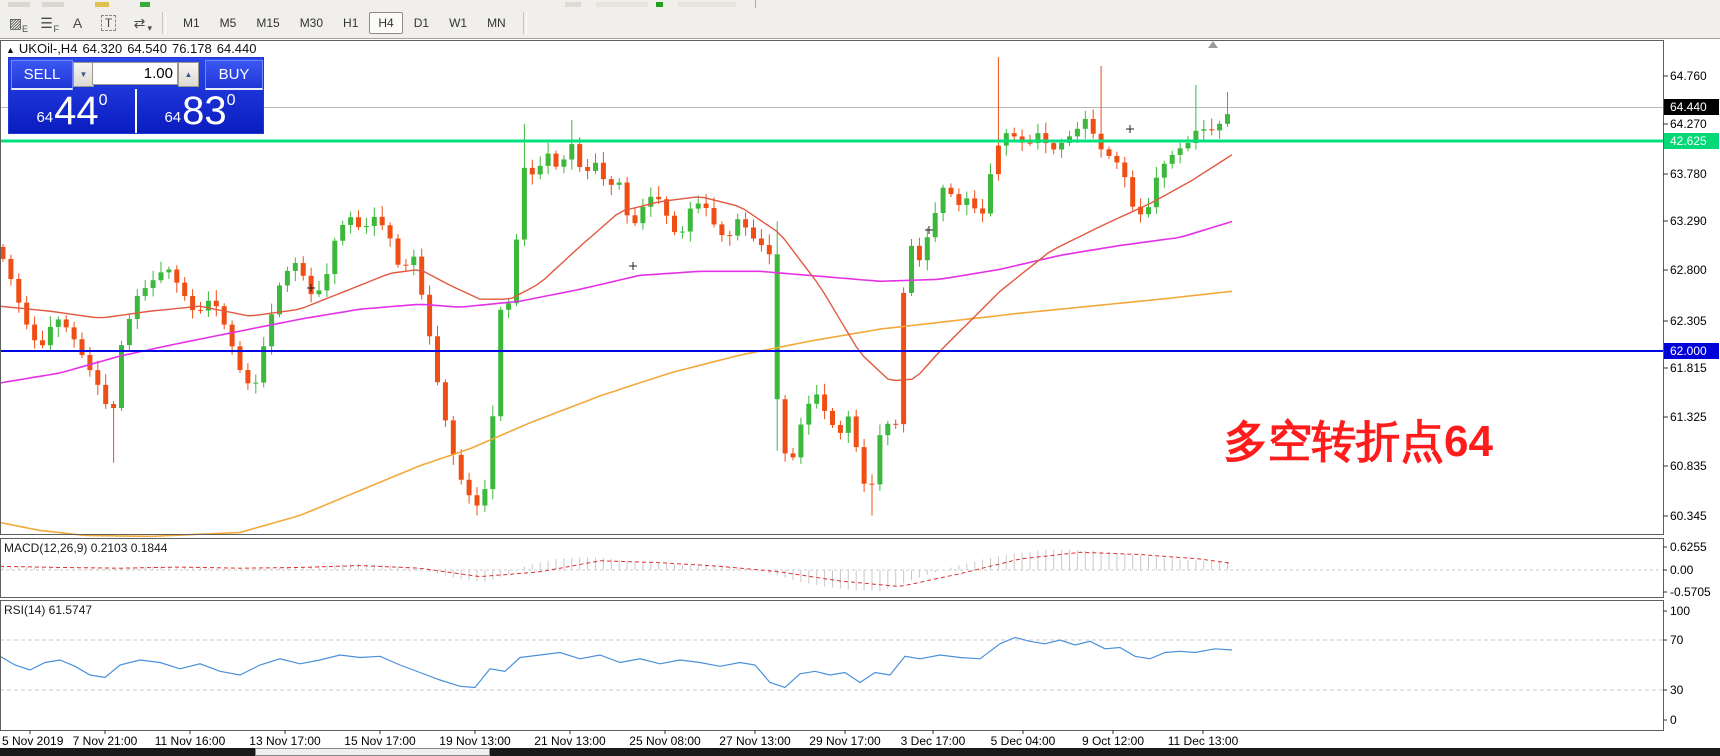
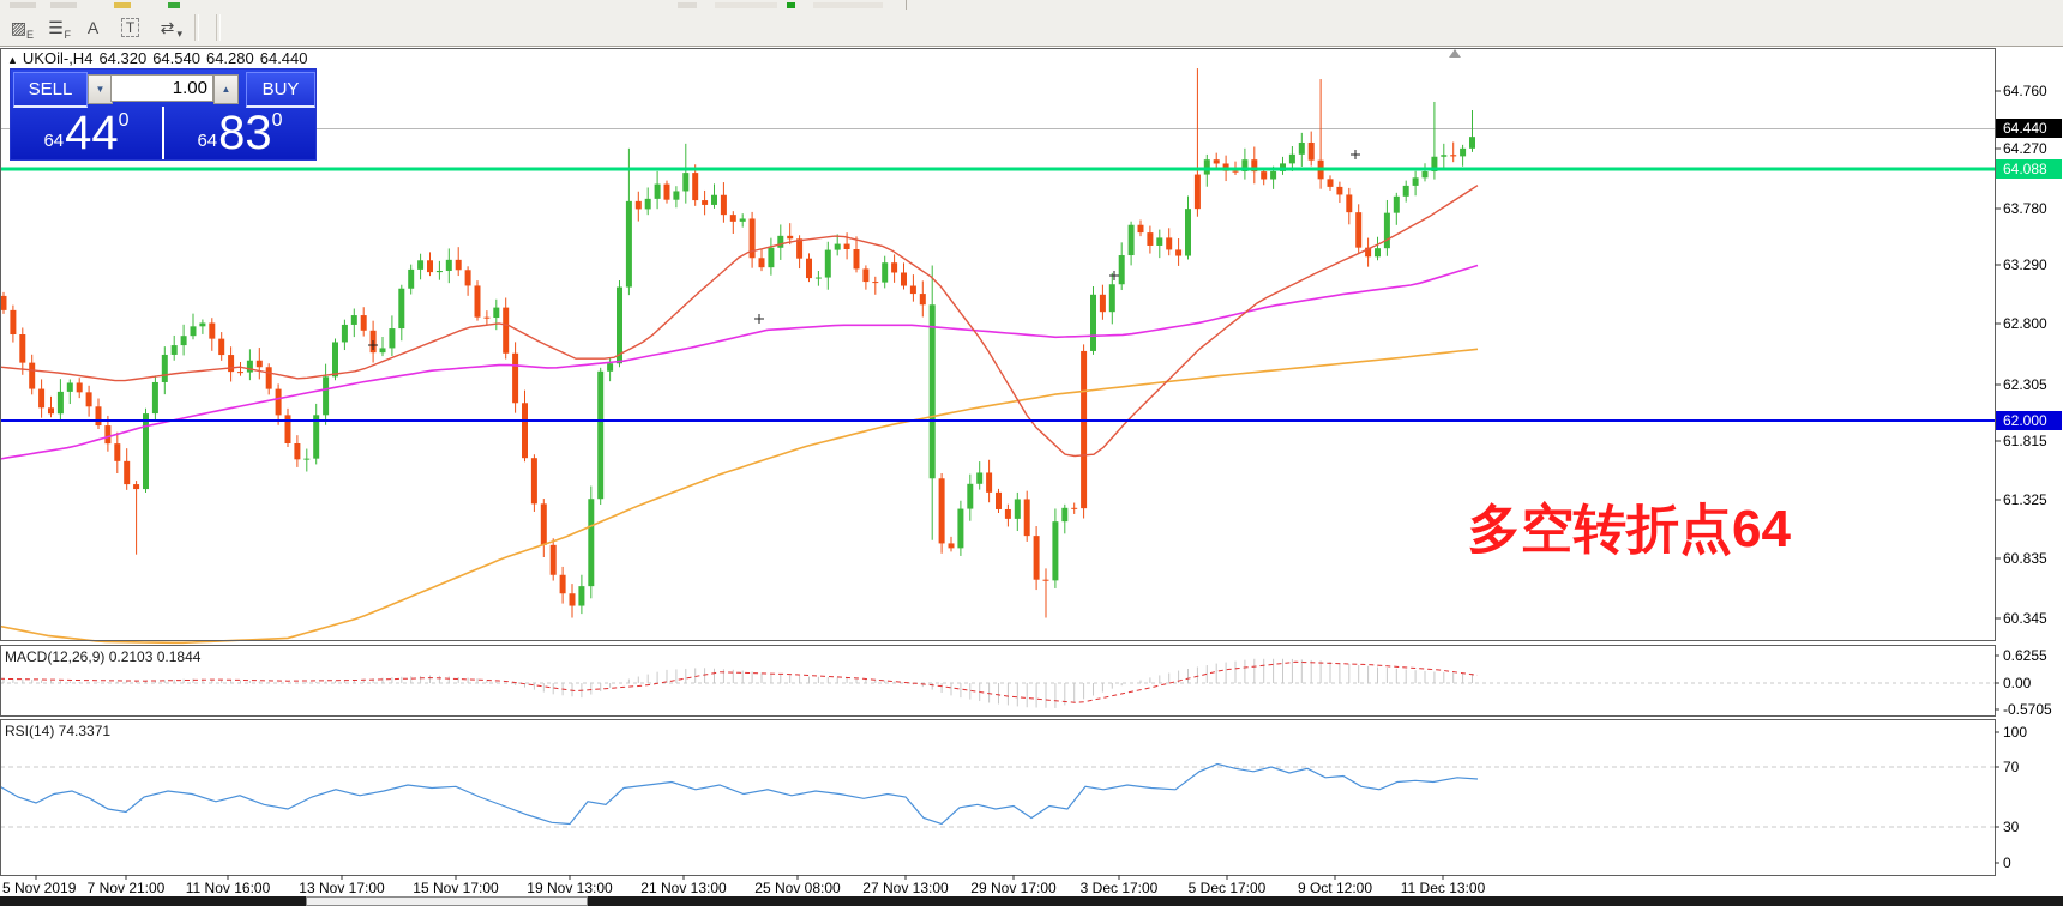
  64.760
  64.270
  63.780
  63.290
  62.800
  62.305
  61.815
  61.325
  60.835
  60.345
  64.440
- 42.625
+ 64.088
  62.000
  0.6255
  0.00
  -0.5705
  100
  70
  30
  0
  5 Nov 2019
  7 Nov 21:00
  11 Nov 16:00
  13 Nov 17:00
  15 Nov 17:00
  19 Nov 13:00
  21 Nov 13:00
  25 Nov 08:00
  27 Nov 13:00
  29 Nov 17:00
  3 Dec 17:00
- 5 Dec 04:00
+ 5 Dec 17:00
  9 Oct 12:00
  11 Dec 13:00
  ▨
  E
  ☰
  F
  A
  T
  ⇄
  ▾
- M1
- M5
- M15
- M30
- H1
- H4
- D1
- W1
- MN
- ▲ UKOil-,H4 64.320 64.540 76.178 64.440
+ ▲ UKOil-,H4 64.320 64.540 64.280 64.440
  SELL
  ▼
  1.00
  ▲
  BUY
  64
  44
  0
  64
  83
  0
  MACD(12,26,9) 0.2103 0.1844
- RSI(14) 61.5747
+ RSI(14) 74.3371
  多空转折点64
